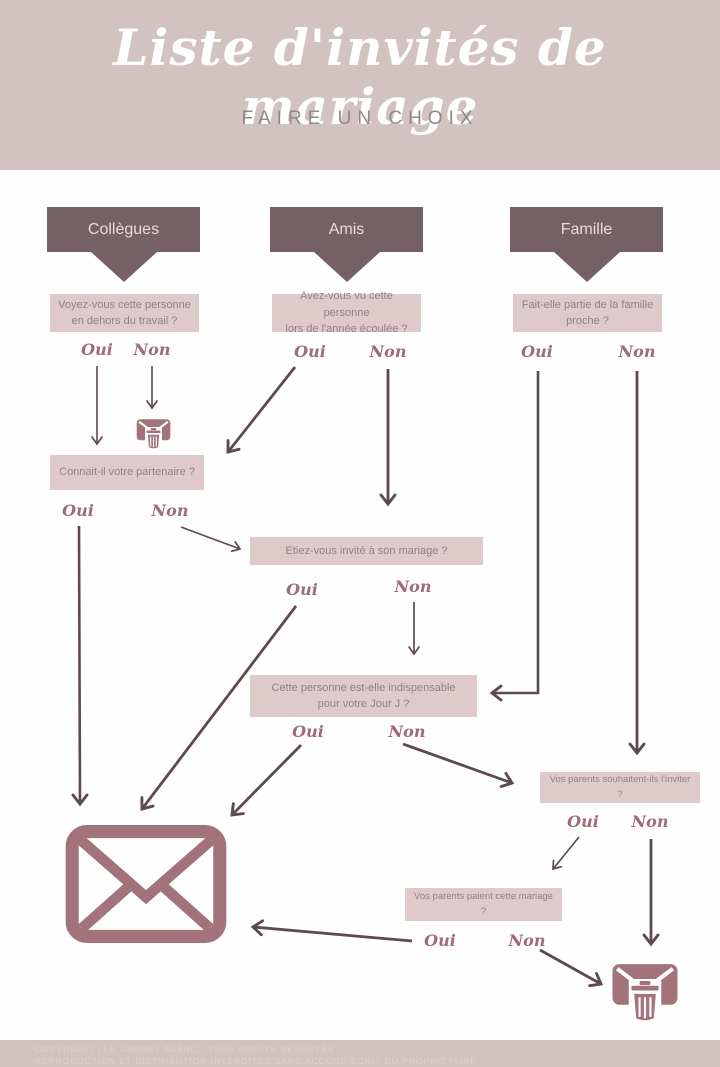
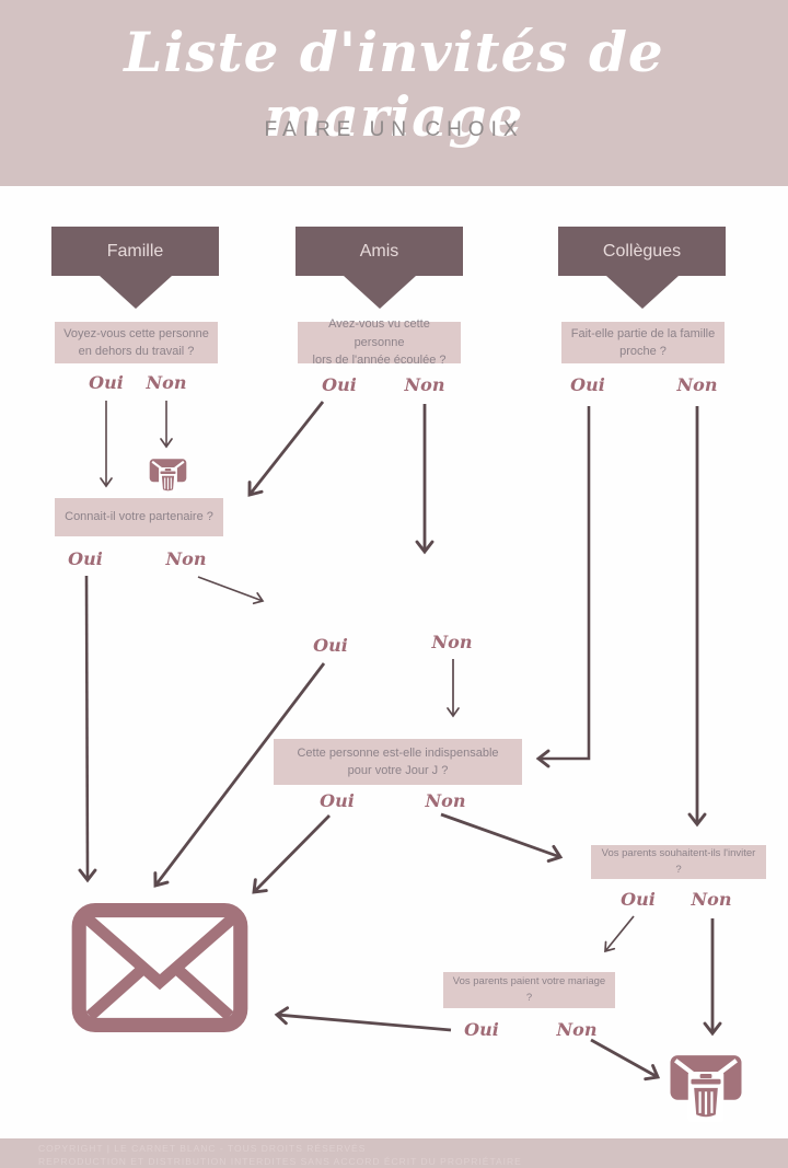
  Liste d'invités de mariage
  FAIRE UN CHOIX
- Collègues
+ Famille
  Amis
- Famille
+ Collègues
  Voyez-vous cette personne
  en dehors du travail ?
  Avez-vous vu cette personne
  lors de l'année écoulée ?
  Fait-elle partie de la famille
  proche ?
  Connait-il votre partenaire ?
- Etiez-vous invité à son mariage ?
  Cette personne est-elle indispensable
  pour votre Jour J ?
  Vos parents souhaitent-ils l'inviter ?
- Vos parents paient cette mariage ?
+ Vos parents paient votre mariage ?
  Oui
  Non
  Oui
  Non
  Oui
  Non
  Oui
  Non
  Oui
  Non
  Oui
  Non
  Oui
  Non
  Oui
  Non
